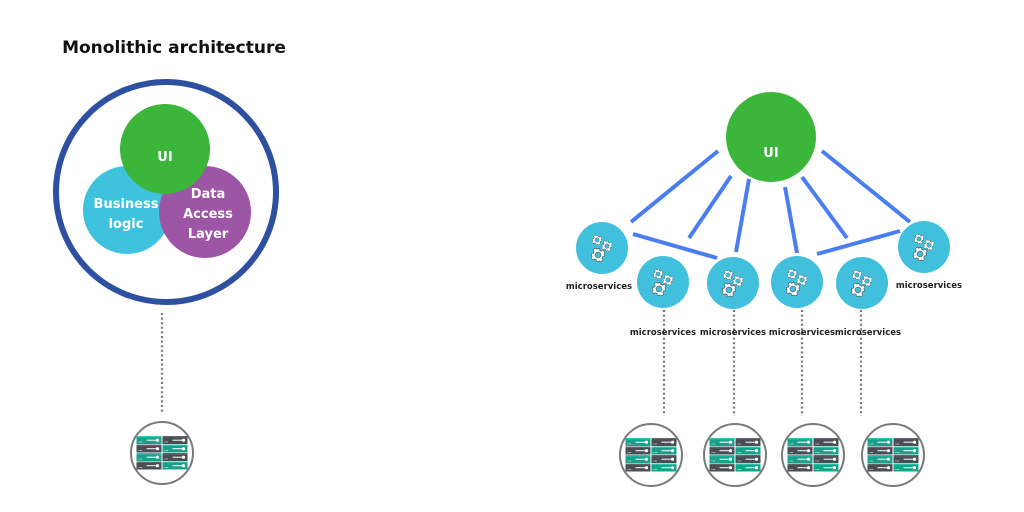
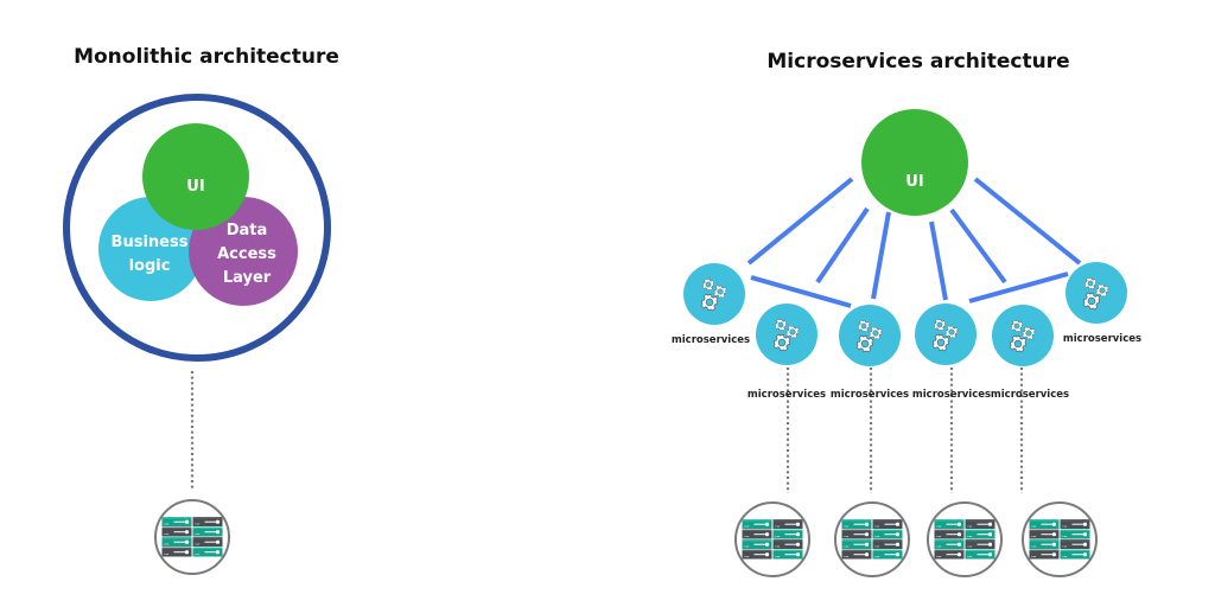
  Monolithic architecture
  UI
  Business
  logic
  Data
  Access
  Layer
+ Microservices architecture
  UI
  microservices
  microservices
  microservices
  microservices
  microservices
  microservices
